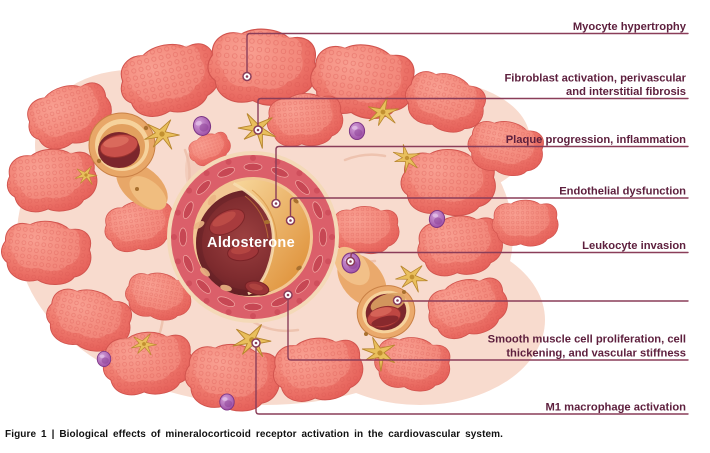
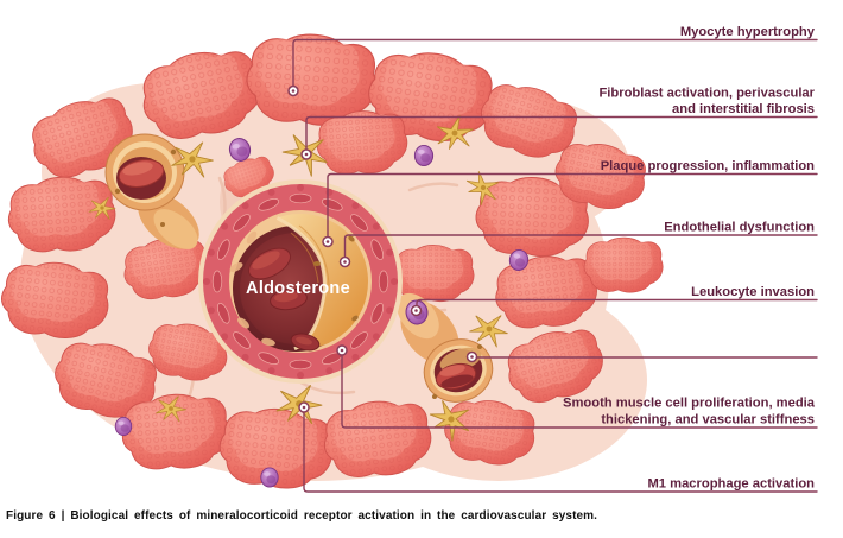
  Aldosterone
  Myocyte hypertrophy
  Fibroblast activation, perivascular
  and interstitial fibrosis
  Plaque progression, inflammation
  Endothelial dysfunction
  Leukocyte invasion
- Smooth muscle cell proliferation, cell
+ Smooth muscle cell proliferation, media
  thickening, and vascular stiffness
  M1 macrophage activation
- Figure 1 | Biological effects of mineralocorticoid receptor activation in the cardiovascular system.
+ Figure 6 | Biological effects of mineralocorticoid receptor activation in the cardiovascular system.
